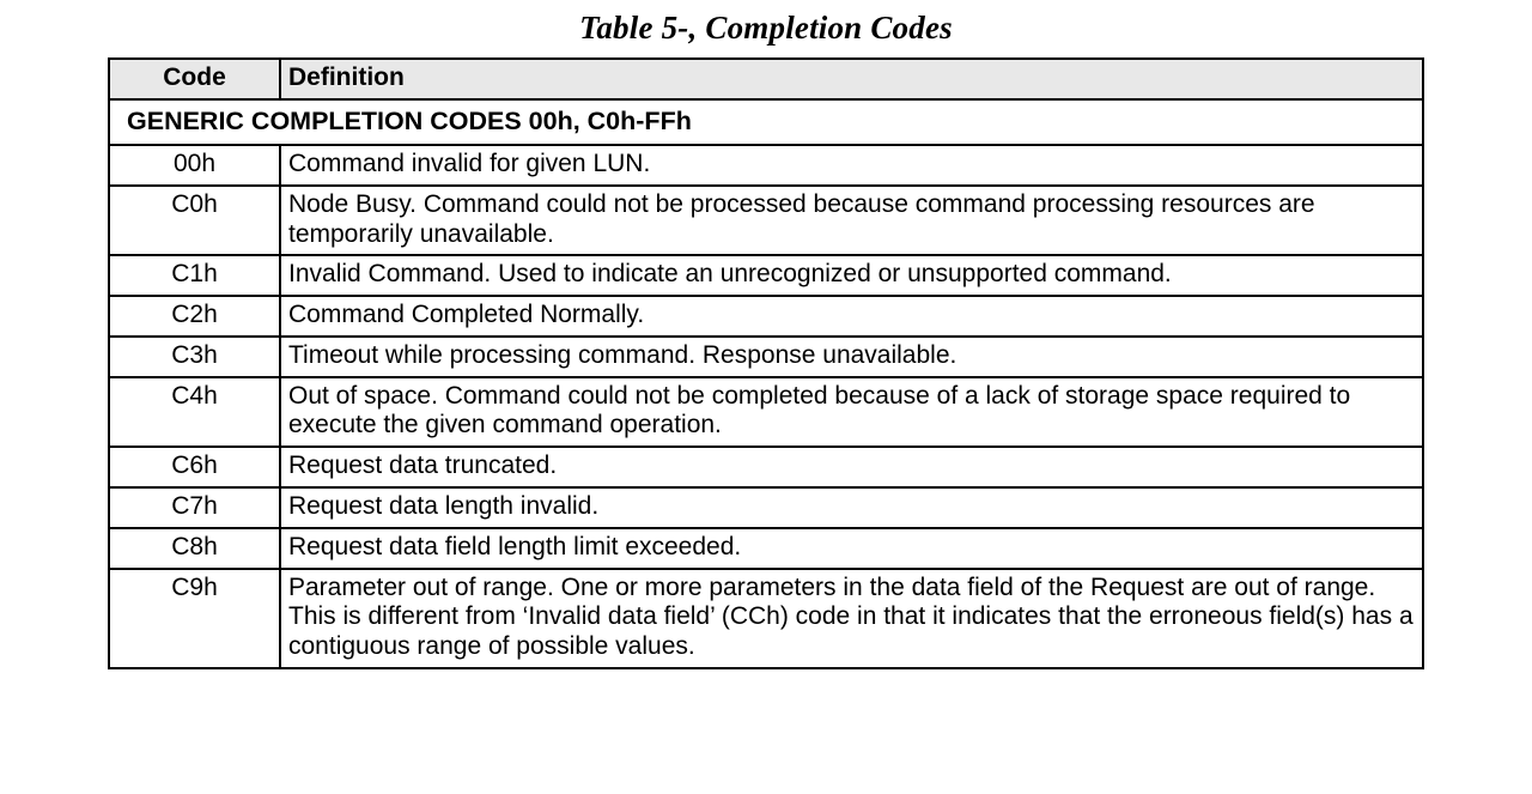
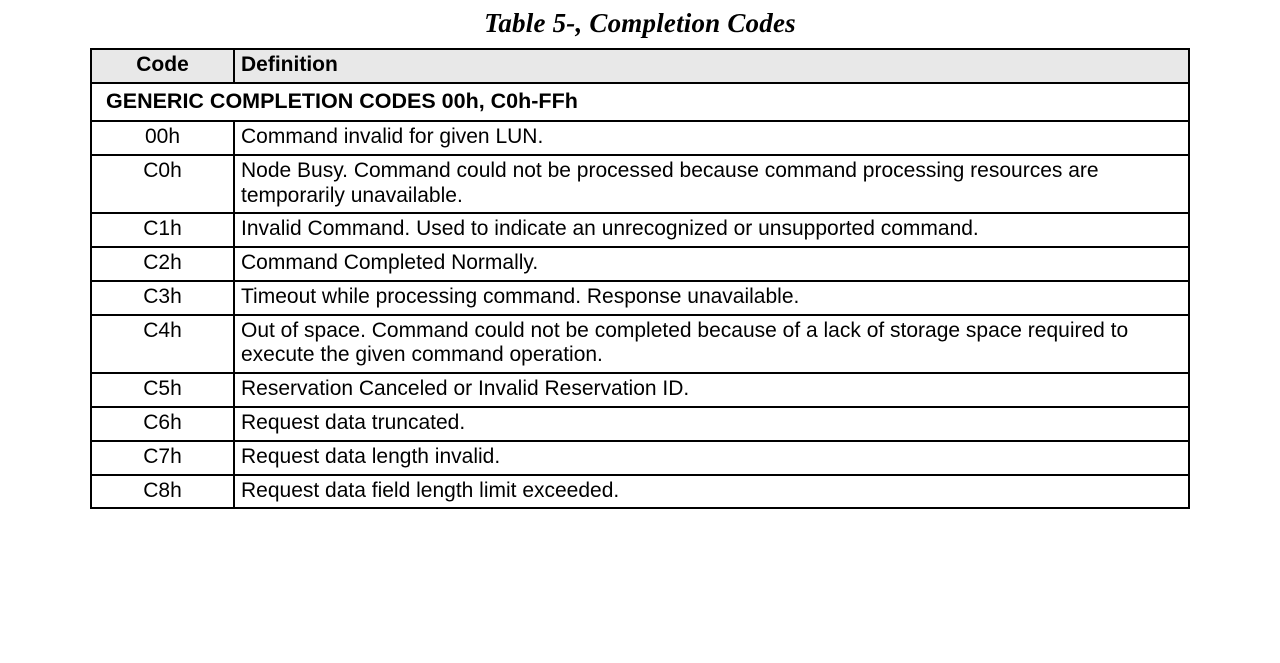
  Table 5-, Completion Codes
  Code	Definition
  GENERIC COMPLETION CODES 00h, C0h-FFh
  00h	Command invalid for given LUN.
  C0h	Node Busy. Command could not be processed because command processing resources are temporarily unavailable.
  C1h	Invalid Command. Used to indicate an unrecognized or unsupported command.
  C2h	Command Completed Normally.
  C3h	Timeout while processing command. Response unavailable.
  C4h	Out of space. Command could not be completed because of a lack of storage space required to execute the given command operation.
+ C5h	Reservation Canceled or Invalid Reservation ID.
  C6h	Request data truncated.
  C7h	Request data length invalid.
  C8h	Request data field length limit exceeded.
- C9h	Parameter out of range. One or more parameters in the data field of the Request are out of range. This is different from ‘Invalid data field’ (CCh) code in that it indicates that the erroneous field(s) has a contiguous range of possible values.
